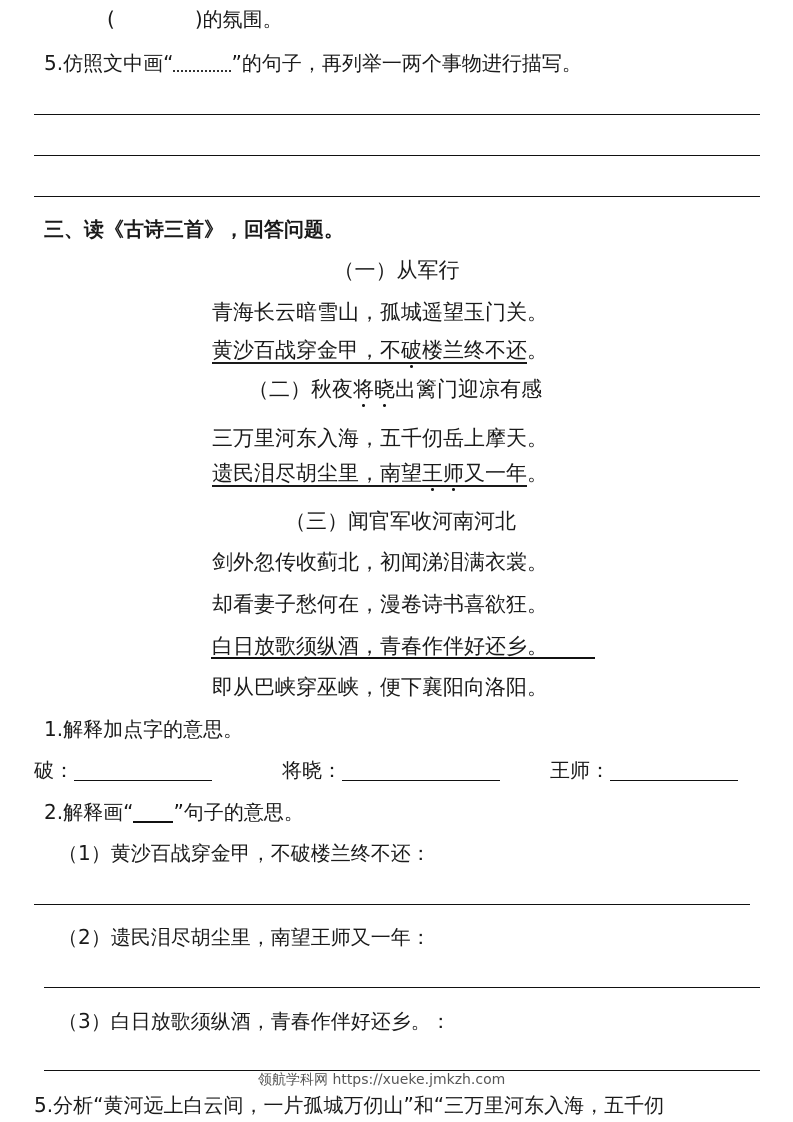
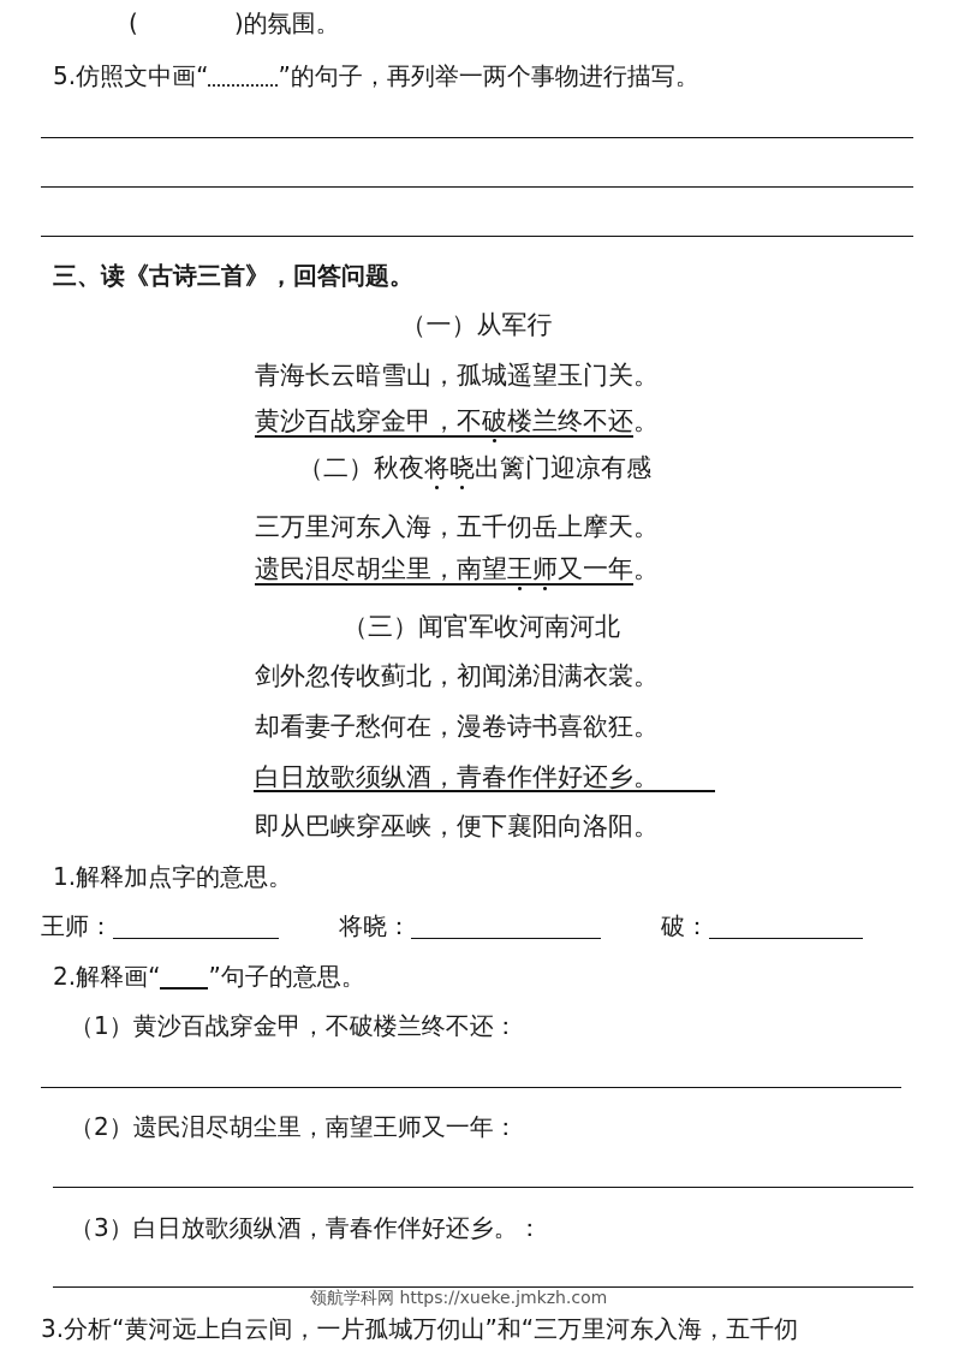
  ( )的氛围。
  5.仿照文中画“ ”的句子，再列举一两个事物进行描写。
  三、读《古诗三首》，回答问题。
  （一）从军行
  青海长云暗雪山，孤城遥望玉门关。
  黄沙百战穿金甲，不破楼兰终不还。
  （二）秋夜将晓出篱门迎凉有感
  三万里河东入海，五千仞岳上摩天。
  遗民泪尽胡尘里，南望王师又一年。
  （三）闻官军收河南河北
  剑外忽传收蓟北，初闻涕泪满衣裳。
  却看妻子愁何在，漫卷诗书喜欲狂。
  白日放歌须纵酒，青春作伴好还乡。
  即从巴峡穿巫峡，便下襄阳向洛阳。
  1.解释加点字的意思。
- 破：
+ 王师：
  将晓：
- 王师：
+ 破：
  2.解释画“ ”句子的意思。
  （1）黄沙百战穿金甲，不破楼兰终不还：
  （2）遗民泪尽胡尘里，南望王师又一年：
  （3）白日放歌须纵酒，青春作伴好还乡。：
  领航学科网 https://xueke.jmkzh.com
- 5.分析“黄河远上白云间，一片孤城万仞山”和“三万里河东入海，五千仞
+ 3.分析“黄河远上白云间，一片孤城万仞山”和“三万里河东入海，五千仞
